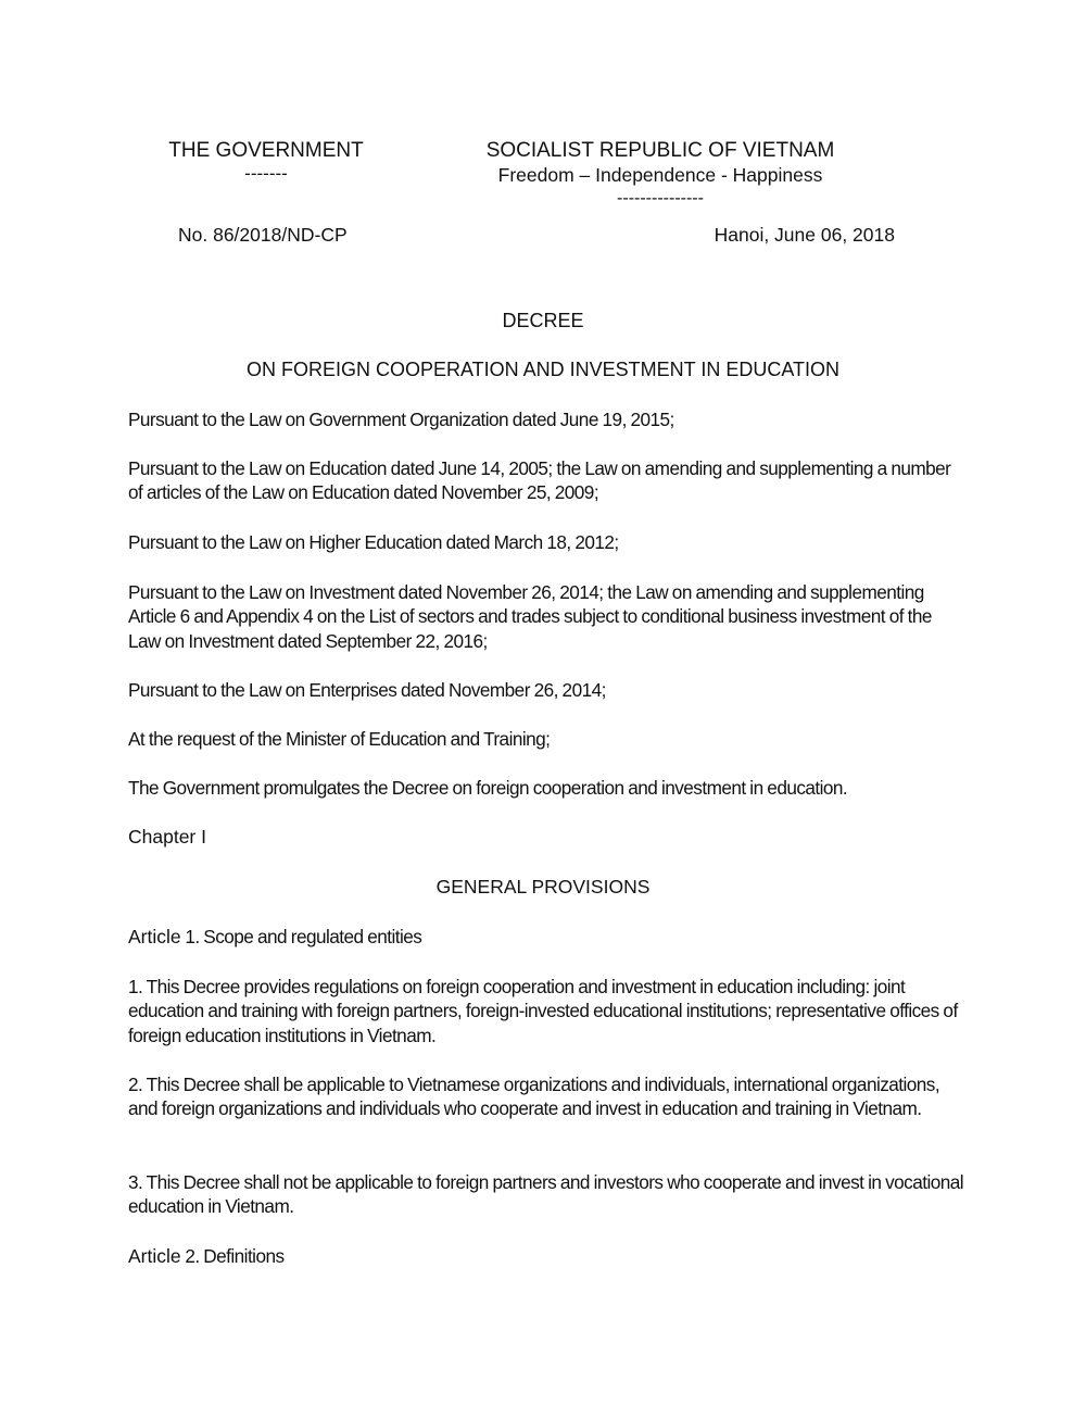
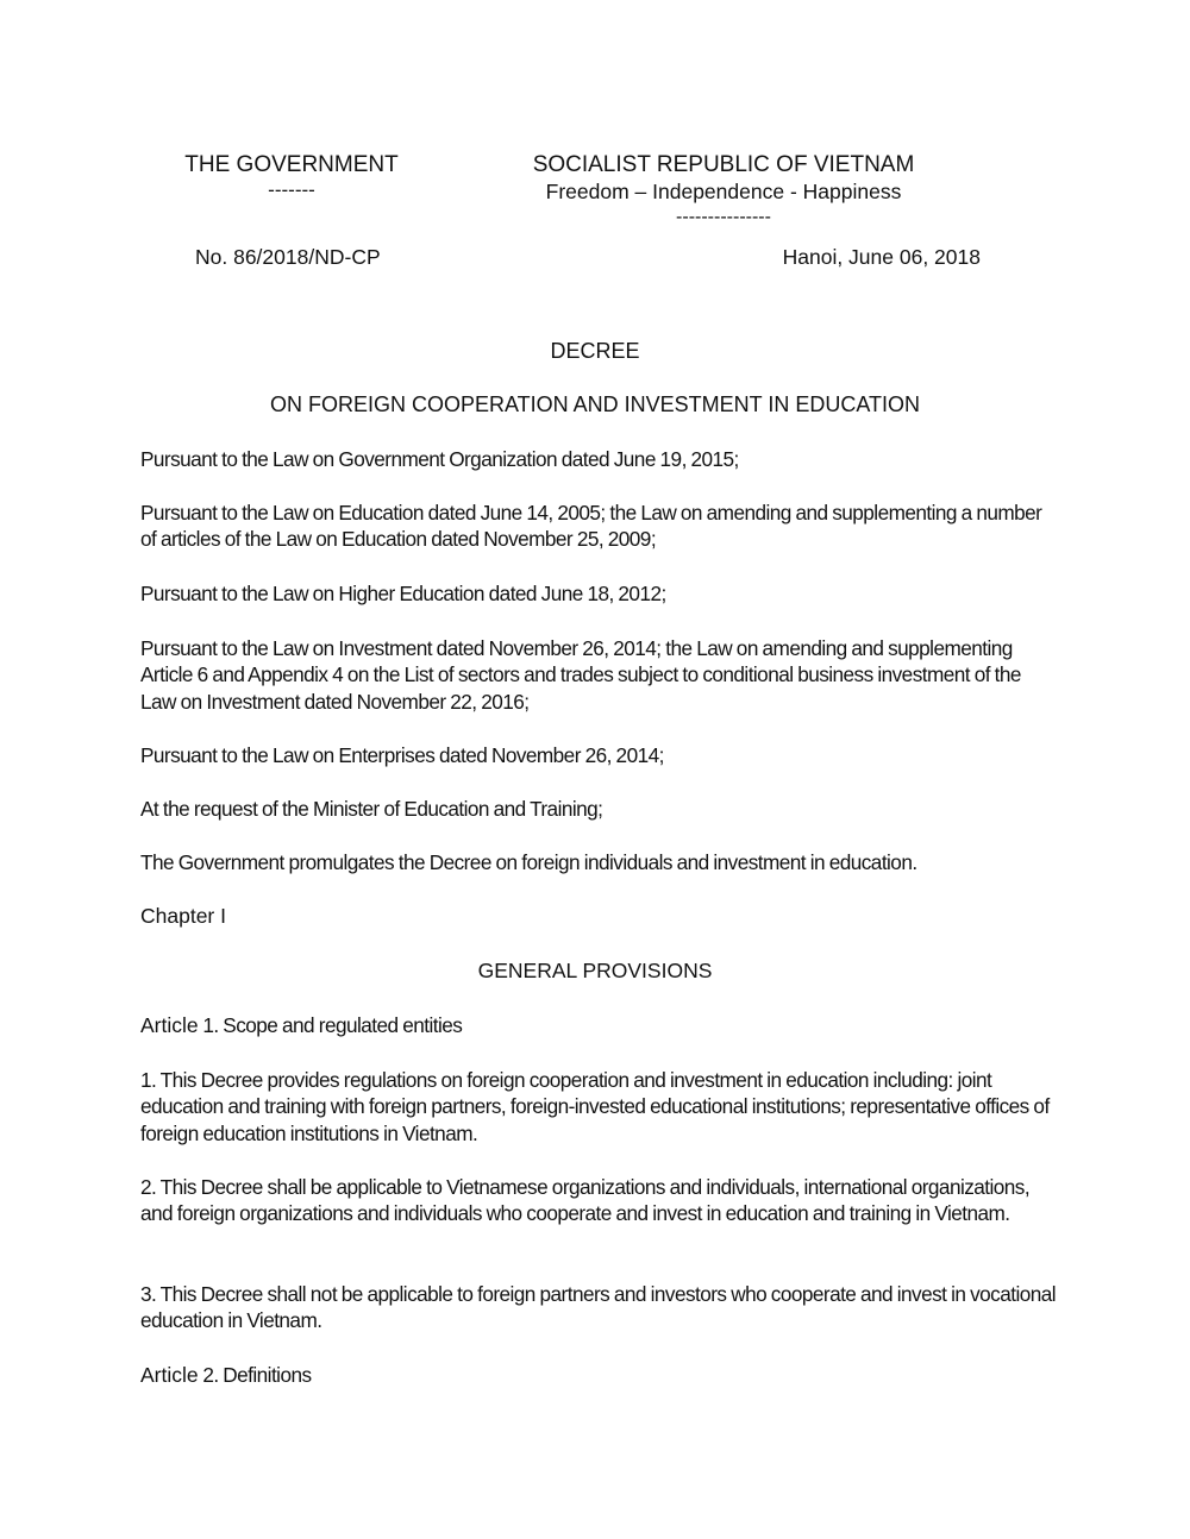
  THE GOVERNMENT
  -------
  SOCIALIST REPUBLIC OF VIETNAM
  Freedom – Independence - Happiness
  ---------------
  No. 86/2018/ND-CP
  Hanoi, June 06, 2018
  DECREE
  ON FOREIGN COOPERATION AND INVESTMENT IN EDUCATION
  Pursuant to the Law on Government Organization dated June 19, 2015;
  Pursuant to the Law on Education dated June 14, 2005; the Law on amending and supplementing a number of articles of the Law on Education dated November 25, 2009;
- Pursuant to the Law on Higher Education dated March 18, 2012;
+ Pursuant to the Law on Higher Education dated June 18, 2012;
- Pursuant to the Law on Investment dated November 26, 2014; the Law on amending and supplementing Article 6 and Appendix 4 on the List of sectors and trades subject to conditional business investment of the Law on Investment dated September 22, 2016;
+ Pursuant to the Law on Investment dated November 26, 2014; the Law on amending and supplementing Article 6 and Appendix 4 on the List of sectors and trades subject to conditional business investment of the Law on Investment dated November 22, 2016;
  Pursuant to the Law on Enterprises dated November 26, 2014;
  At the request of the Minister of Education and Training;
- The Government promulgates the Decree on foreign cooperation and investment in education.
+ The Government promulgates the Decree on foreign individuals and investment in education.
  Chapter I
  GENERAL PROVISIONS
  Article 1. Scope and regulated entities
  1. This Decree provides regulations on foreign cooperation and investment in education including: joint education and training with foreign partners, foreign-invested educational institutions; representative offices of foreign education institutions in Vietnam.
  2. This Decree shall be applicable to Vietnamese organizations and individuals, international organizations, and foreign organizations and individuals who cooperate and invest in education and training in Vietnam.
  3. This Decree shall not be applicable to foreign partners and investors who cooperate and invest in vocational education in Vietnam.
  Article 2. Definitions
